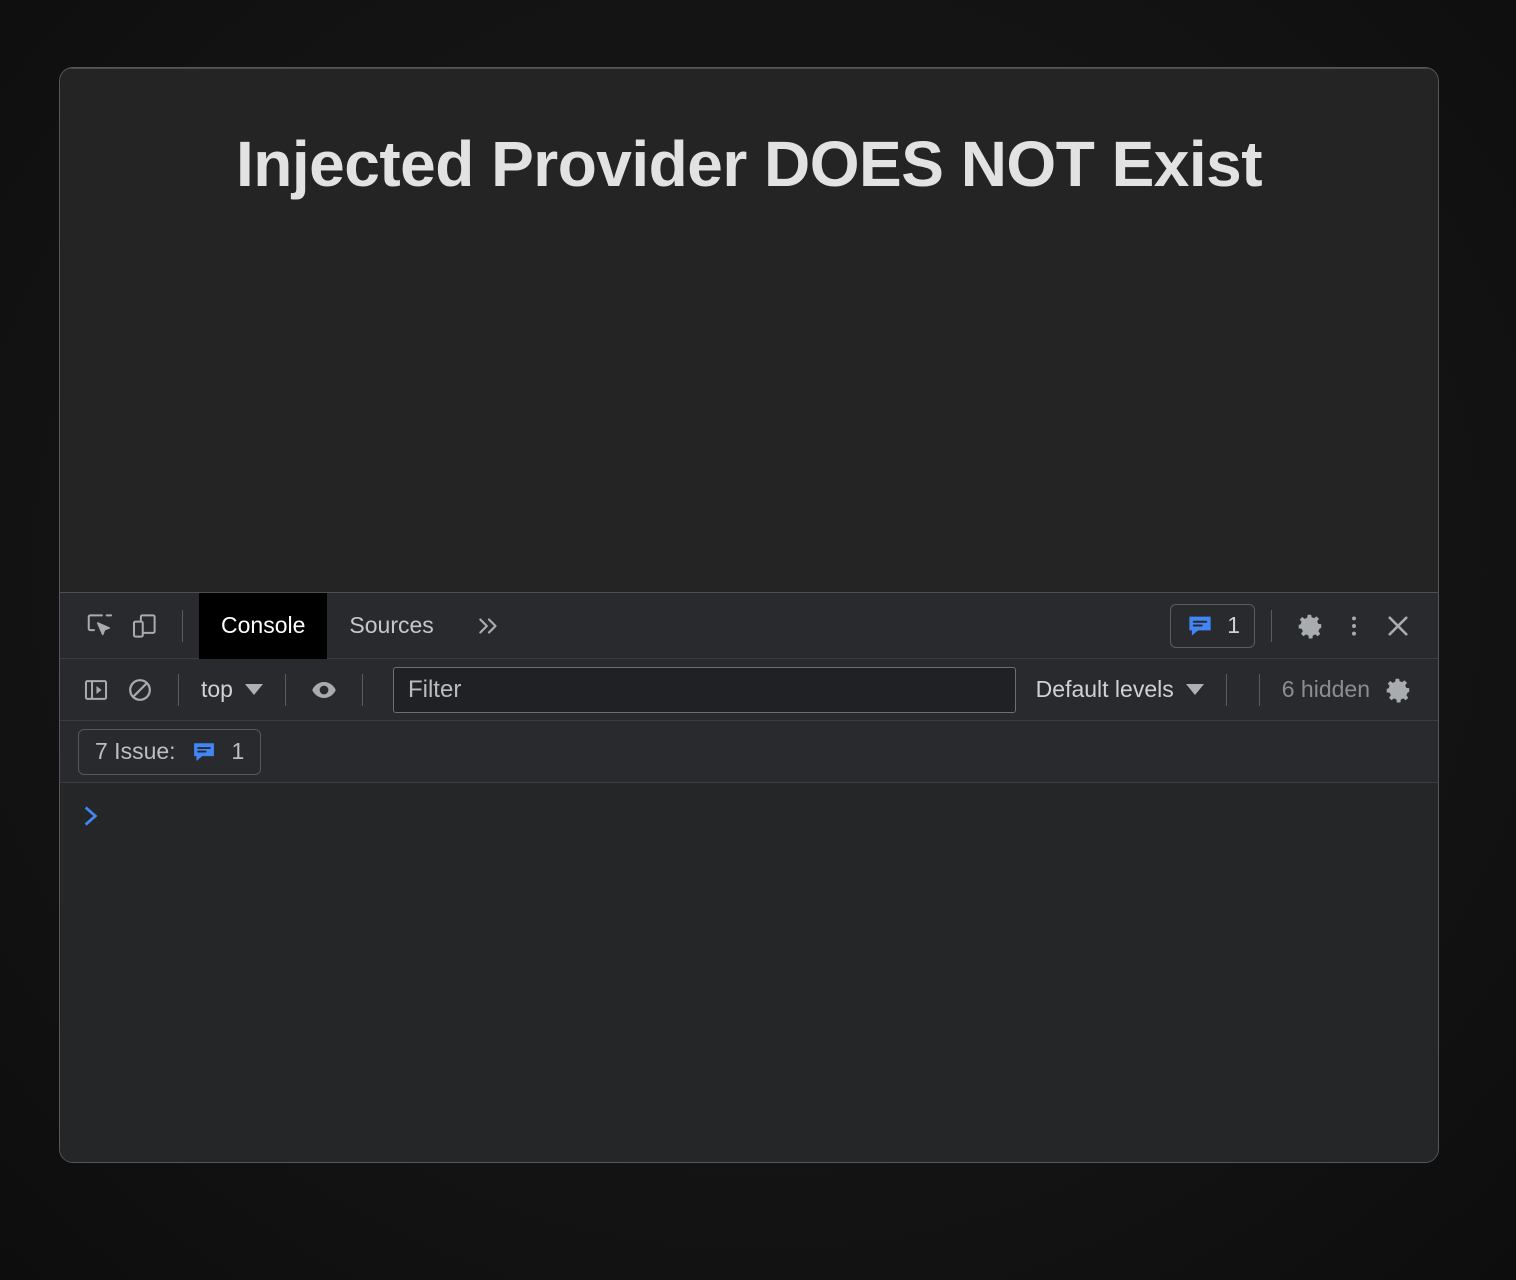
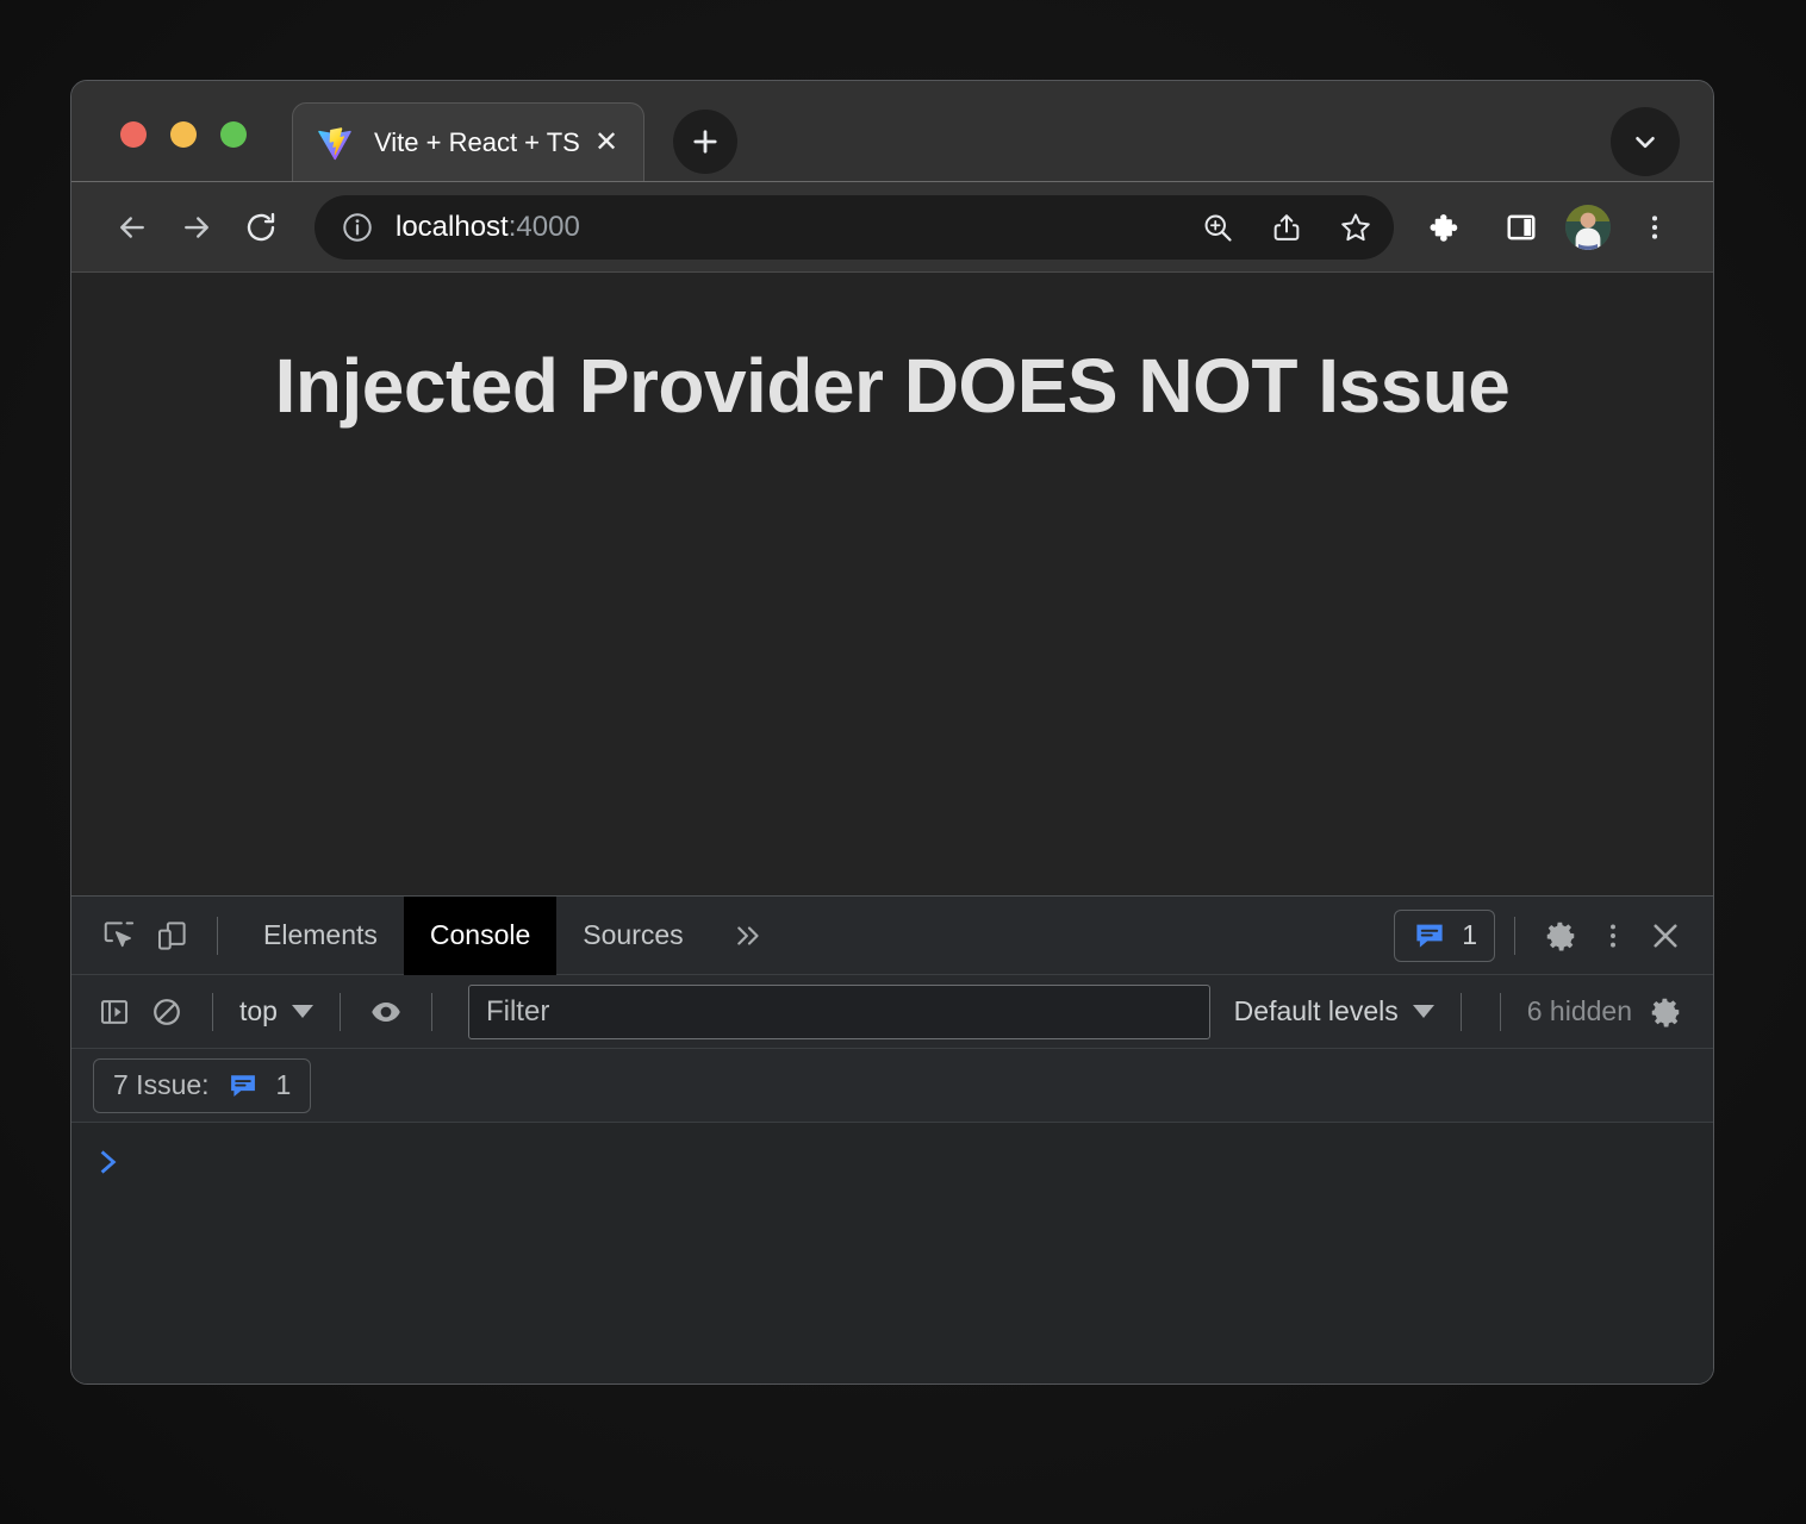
+ Vite + React + TS
+ ✕
+ localhost:4000
- Injected Provider DOES NOT Exist
+ Injected Provider DOES NOT Issue
+ Elements
  Console
  Sources
  1
  top
  Filter
  Default levels
  6 hidden
  7 Issue:
  1
